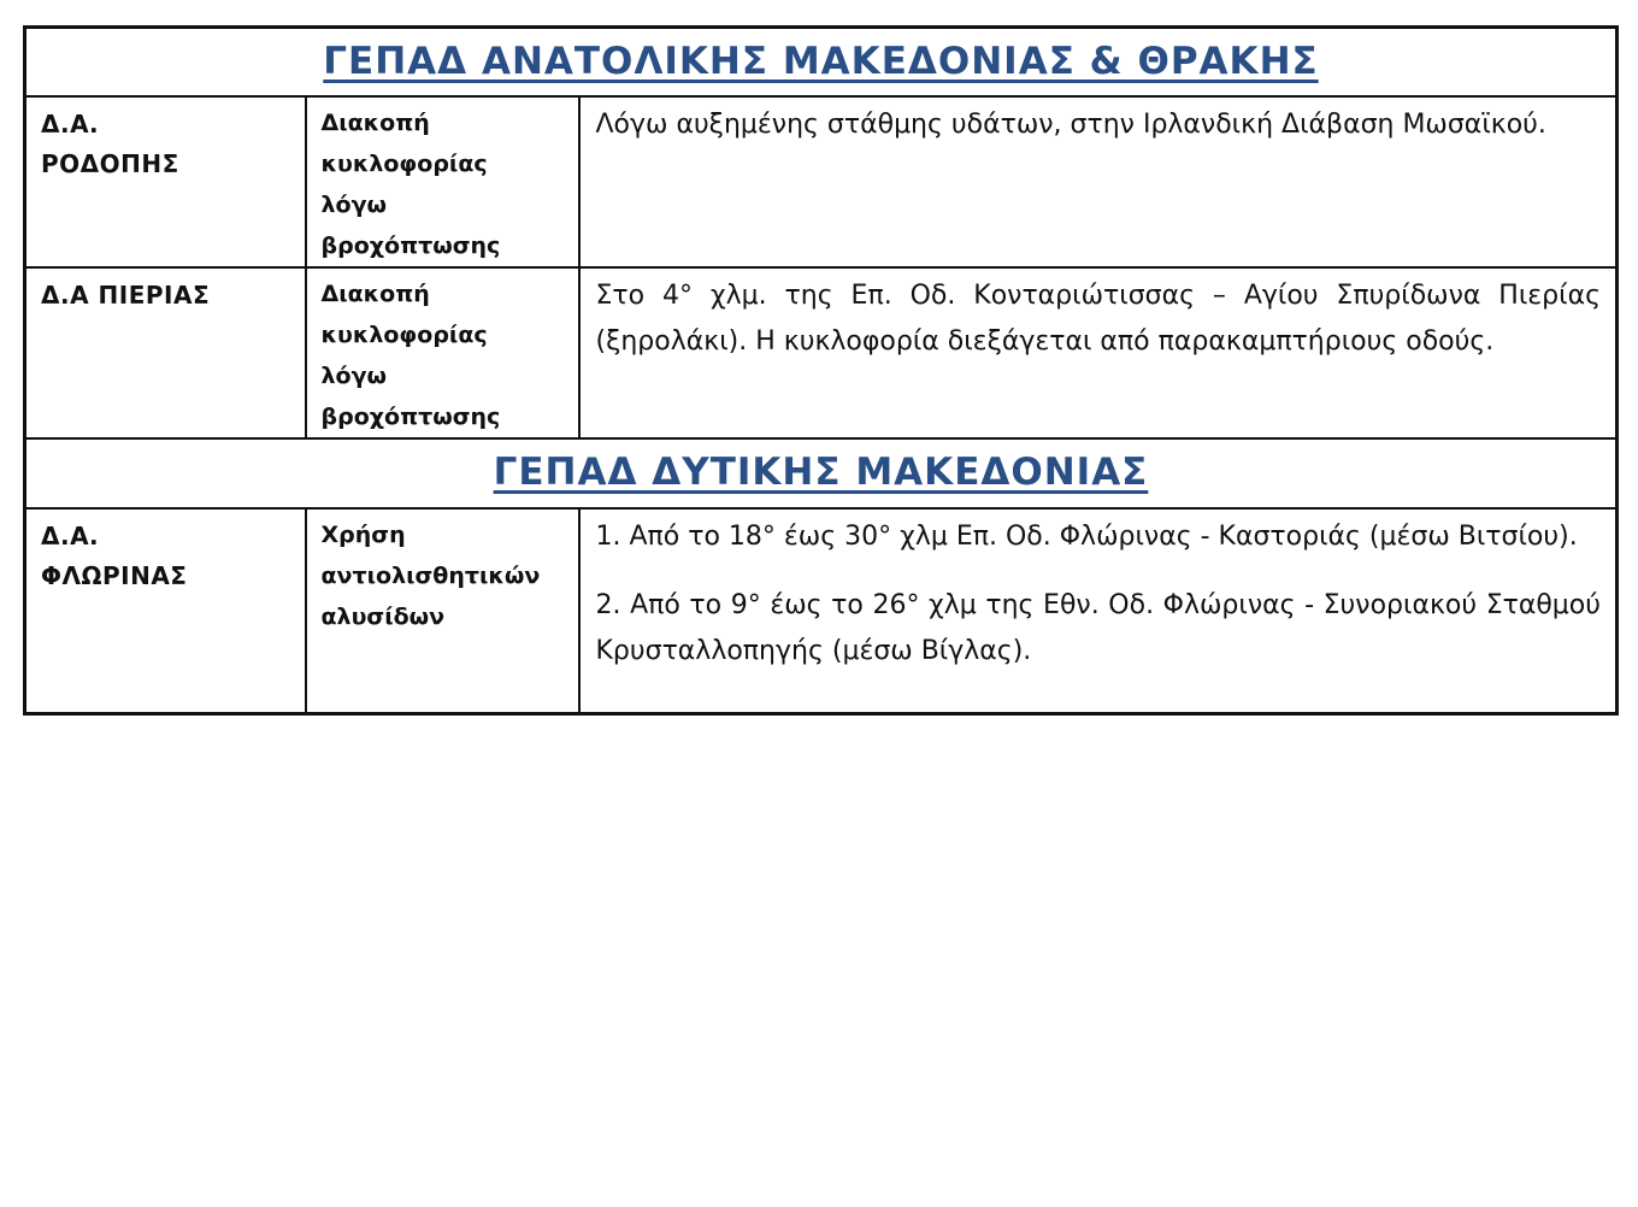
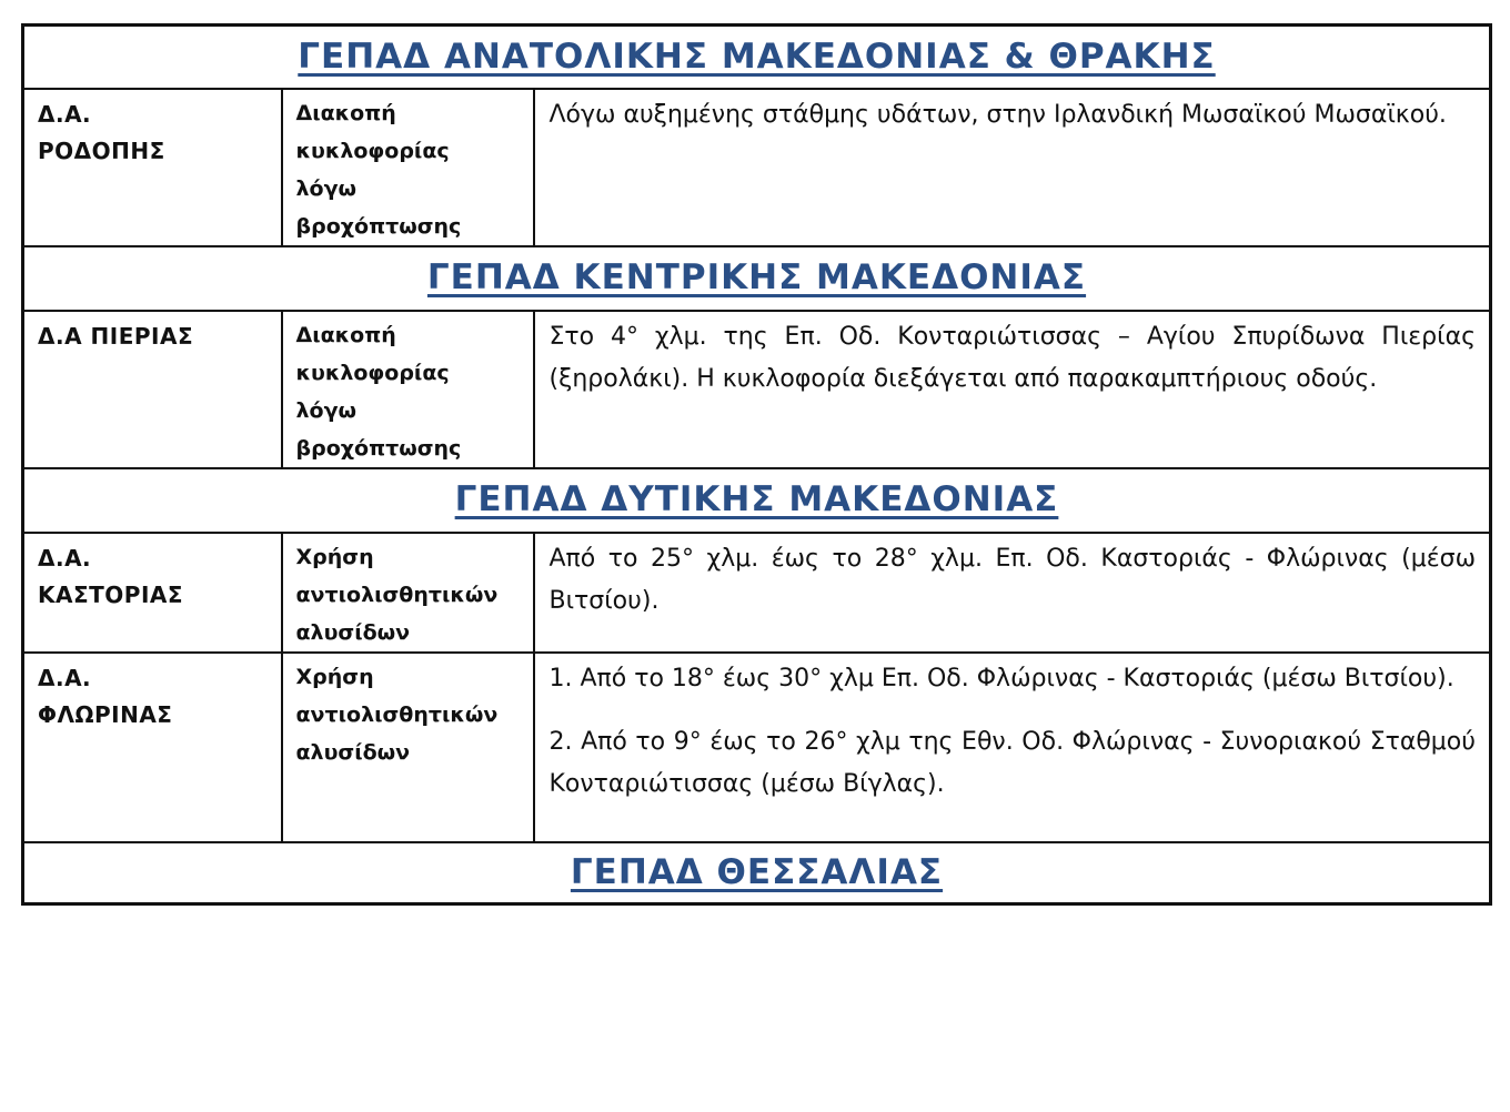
  ΓΕΠΑΔ ΑΝΑΤΟΛΙΚΗΣ ΜΑΚΕΔΟΝΙΑΣ & ΘΡΑΚΗΣ
- Δ.Α. ΡΟΔΟΠΗΣ	Διακοπή κυκλοφορίας λόγω βροχόπτωσης	Λόγω αυξημένης στάθμης υδάτων, στην Ιρλανδική Διάβαση Μωσαϊκού.
+ Δ.Α. ΡΟΔΟΠΗΣ	Διακοπή κυκλοφορίας λόγω βροχόπτωσης	Λόγω αυξημένης στάθμης υδάτων, στην Ιρλανδική Μωσαϊκού Μωσαϊκού.
+ ΓΕΠΑΔ ΚΕΝΤΡΙΚΗΣ ΜΑΚΕΔΟΝΙΑΣ
  Δ.Α ΠΙΕΡΙΑΣ	Διακοπή κυκλοφορίας λόγω βροχόπτωσης	Στο 4° χλμ. της Επ. Οδ. Κονταριώτισσας – Αγίου Σπυρίδωνα Πιερίας (ξηρολάκι). Η κυκλοφορία διεξάγεται από παρακαμπτήριους οδούς.
  ΓΕΠΑΔ ΔΥΤΙΚΗΣ ΜΑΚΕΔΟΝΙΑΣ
+ Δ.Α. ΚΑΣΤΟΡΙΑΣ	Χρήση αντιολισθητικών αλυσίδων	Από το 25° χλμ. έως το 28° χλμ. Επ. Οδ. Καστοριάς - Φλώρινας (μέσω Βιτσίου).
- Δ.Α. ΦΛΩΡΙΝΑΣ	Χρήση αντιολισθητικών αλυσίδων	1. Από το 18° έως 30° χλμ Επ. Οδ. Φλώρινας - Καστοριάς (μέσω Βιτσίου). 2. Από το 9° έως το 26° χλμ της Εθν. Οδ. Φλώρινας - Συνοριακού Σταθμού Κρυσταλλοπηγής (μέσω Βίγλας).
+ Δ.Α. ΦΛΩΡΙΝΑΣ	Χρήση αντιολισθητικών αλυσίδων	1. Από το 18° έως 30° χλμ Επ. Οδ. Φλώρινας - Καστοριάς (μέσω Βιτσίου). 2. Από το 9° έως το 26° χλμ της Εθν. Οδ. Φλώρινας - Συνοριακού Σταθμού Κονταριώτισσας (μέσω Βίγλας).
+ ΓΕΠΑΔ ΘΕΣΣΑΛΙΑΣ
